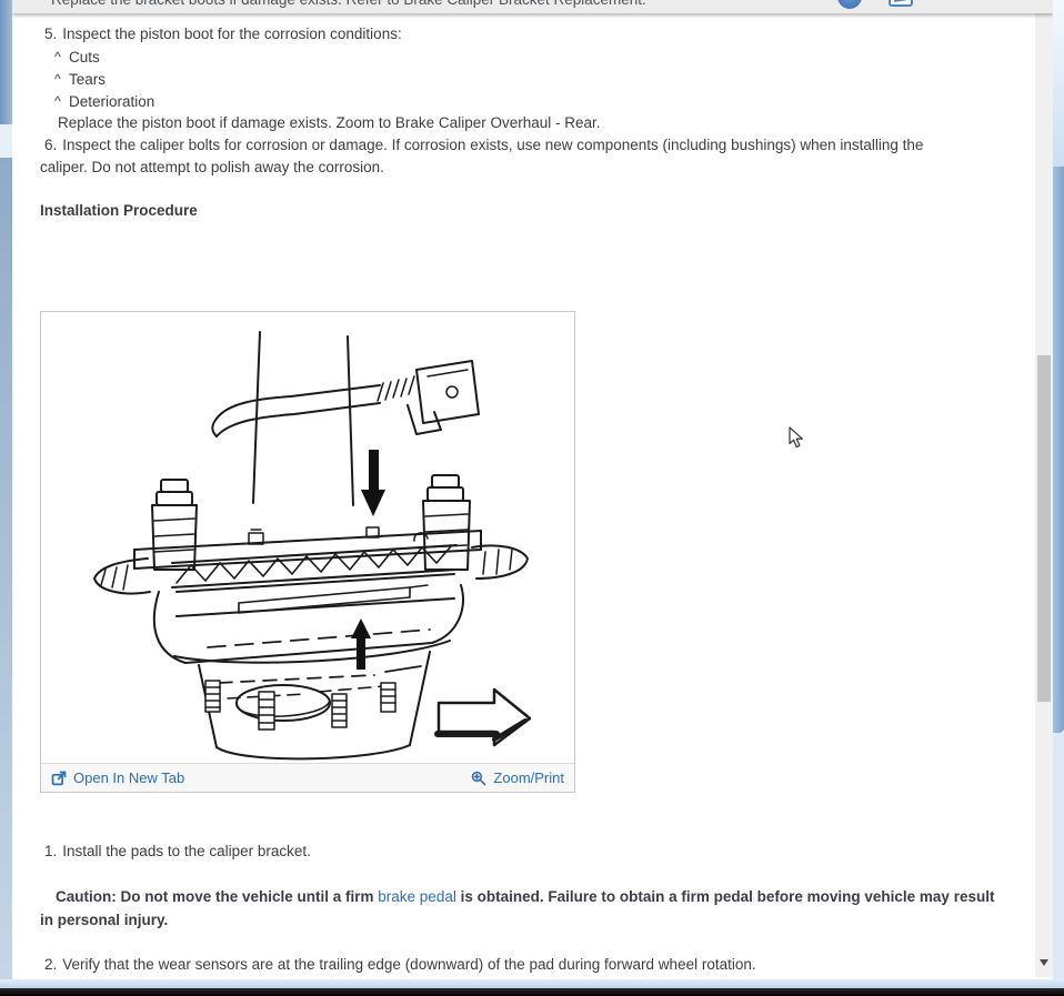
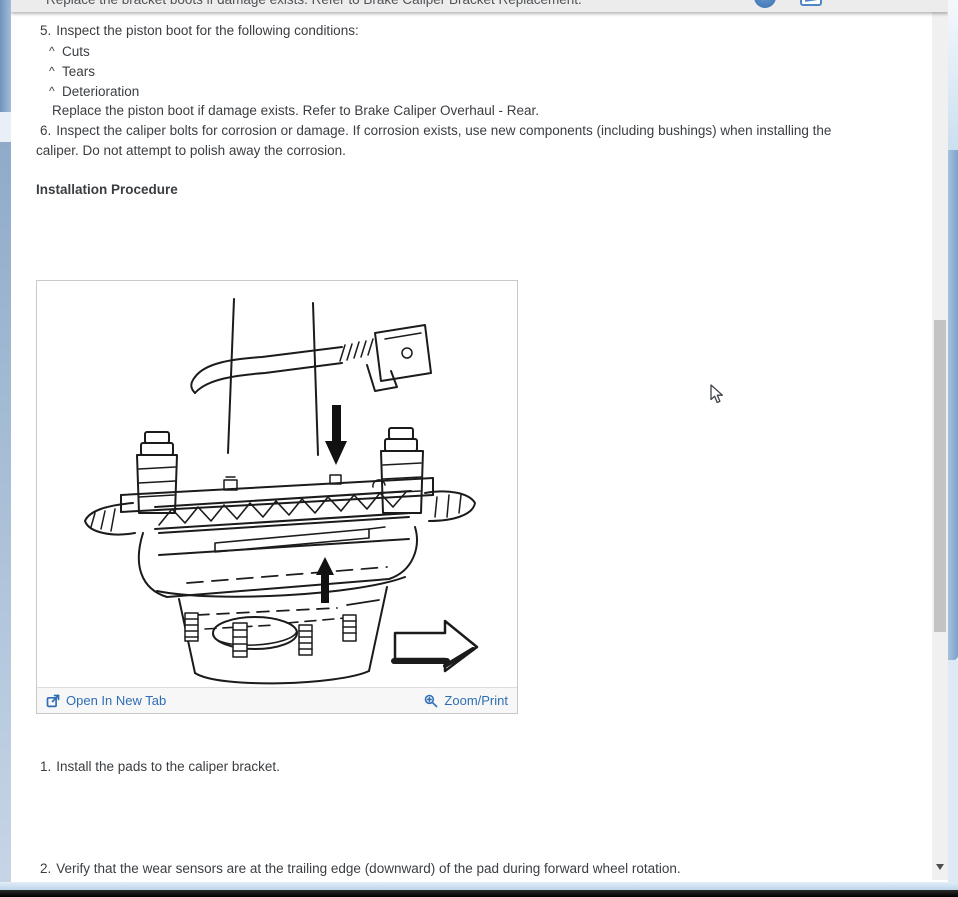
- 5. Inspect the piston boot for the corrosion conditions:
+ 5. Inspect the piston boot for the following conditions:
  ^ Cuts
  ^ Tears
  ^ Deterioration
- Replace the piston boot if damage exists. Zoom to Brake Caliper Overhaul - Rear.
+ Replace the piston boot if damage exists. Refer to Brake Caliper Overhaul - Rear.
  6. Inspect the caliper bolts for corrosion or damage. If corrosion exists, use new components (including bushings) when installing the caliper. Do not attempt to polish away the corrosion.
  Installation Procedure
  Open In New Tab
  Zoom/Print
  1. Install the pads to the caliper bracket.
- Caution: Do not move the vehicle until a firm brake pedal is obtained. Failure to obtain a firm pedal before moving vehicle may result in personal injury.
  2. Verify that the wear sensors are at the trailing edge (downward) of the pad during forward wheel rotation.
